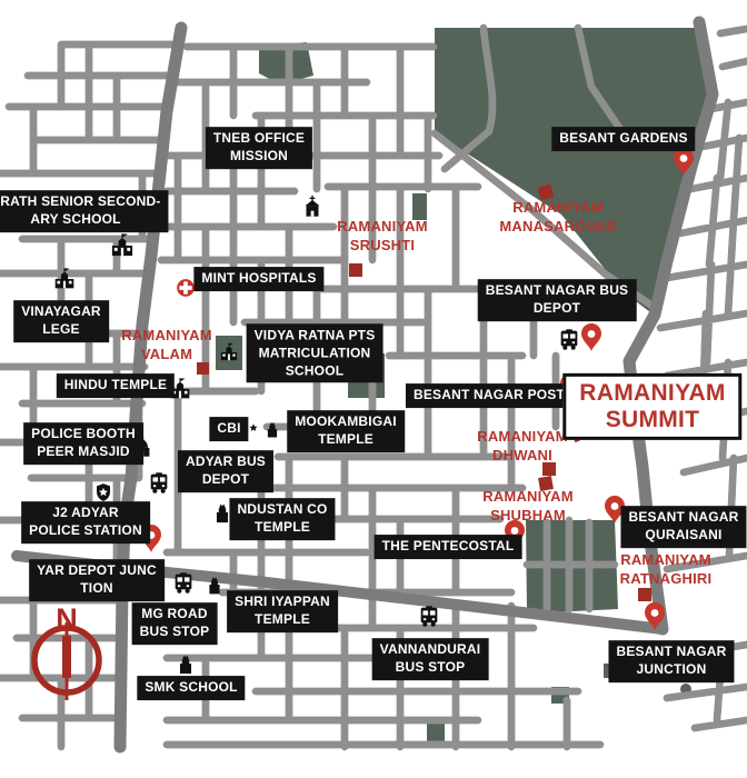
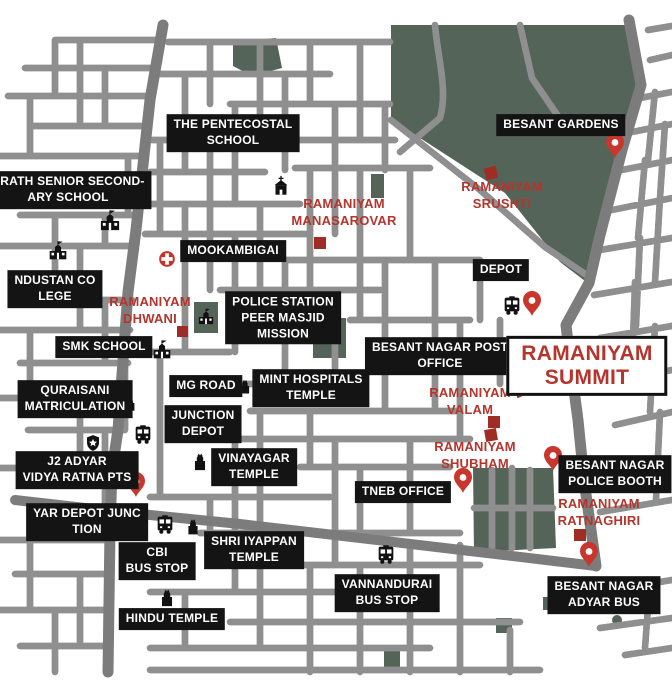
- N
- TNEB OFFICE
+ THE PENTECOSTAL
- MISSION
+ SCHOOL
  BESANT GARDENS
  RATH SENIOR SECOND-
  ARY SCHOOL
- MINT HOSPITALS
+ MOOKAMBIGAI
- VINAYAGAR
+ NDUSTAN CO
  LEGE
- BESANT NAGAR BUS
  DEPOT
- HINDU TEMPLE
+ SMK SCHOOL
- VIDYA RATNA PTS
+ POLICE STATION
- MATRICULATION
+ PEER MASJID
- SCHOOL
+ MISSION
  BESANT NAGAR POST
+ OFFICE
- POLICE BOOTH
+ QURAISANI
- PEER MASJID
+ MATRICULATION
- MOOKAMBIGAI
+ MINT HOSPITALS
  TEMPLE
- CBI
+ MG ROAD
- ADYAR BUS
+ JUNCTION
  DEPOT
  J2 ADYAR
- POLICE STATION
+ VIDYA RATNA PTS
- NDUSTAN CO
+ VINAYAGAR
  TEMPLE
- THE PENTECOSTAL
+ TNEB OFFICE
  BESANT NAGAR
- QURAISANI
+ POLICE BOOTH
  YAR DEPOT JUNC
  TION
- MG ROAD
+ CBI
  BUS STOP
  SHRI IYAPPAN
  TEMPLE
  VANNANDURAI
  BUS STOP
  BESANT NAGAR
- JUNCTION
+ ADYAR BUS
- SMK SCHOOL
+ HINDU TEMPLE
  RAMANIYAM
- SRUSHTI
+ MANASAROVAR
  RAMANIYAM
- MANASAROVAR
+ SRUSHTI
  RAMANIYAM
- VALAM
+ DHWANI
  RAMANIYAM
- DHWANI
+ VALAM
  RAMANIYAM
  SHUBHAM
  RAMANIYAM
  RATNAGHIRI
  RAMANIYAM
  SUMMIT
